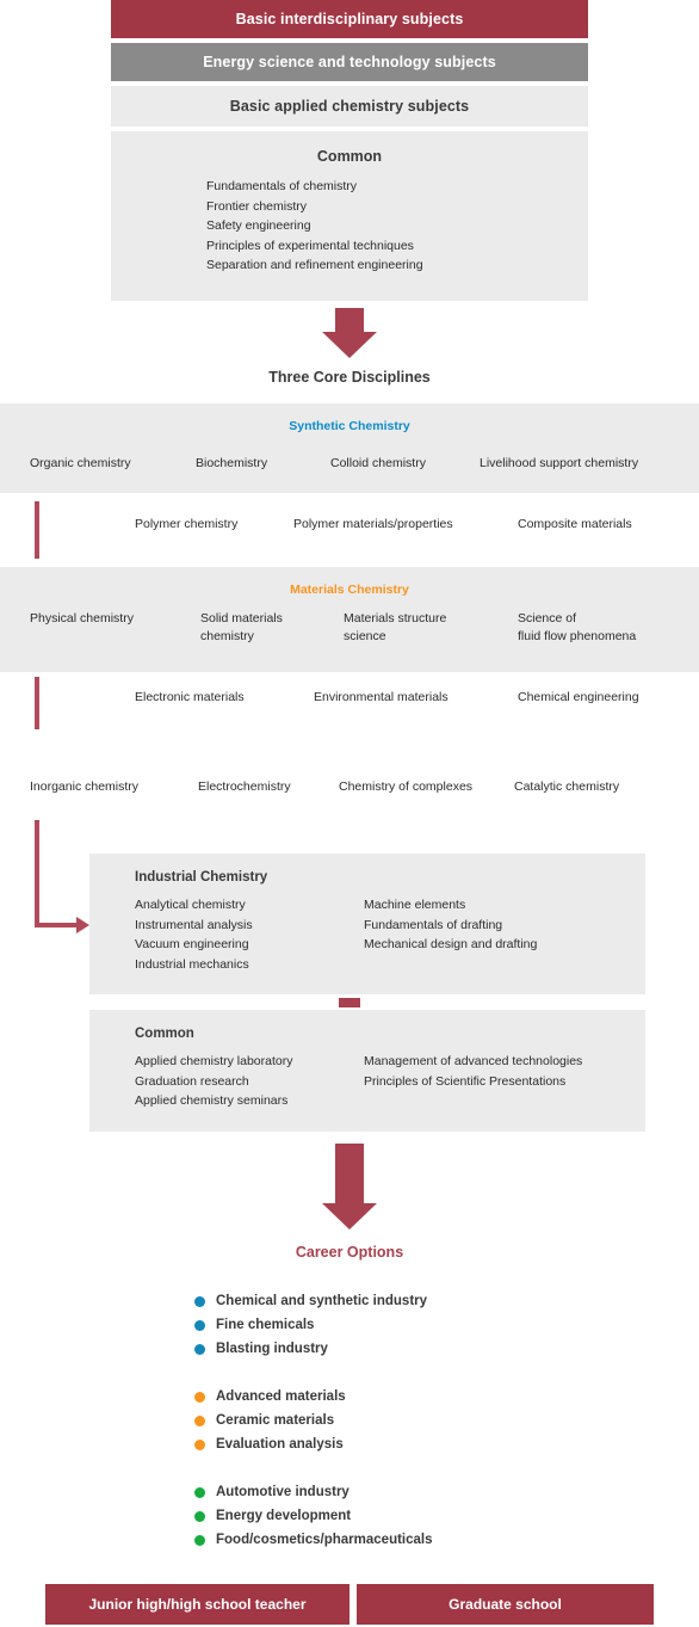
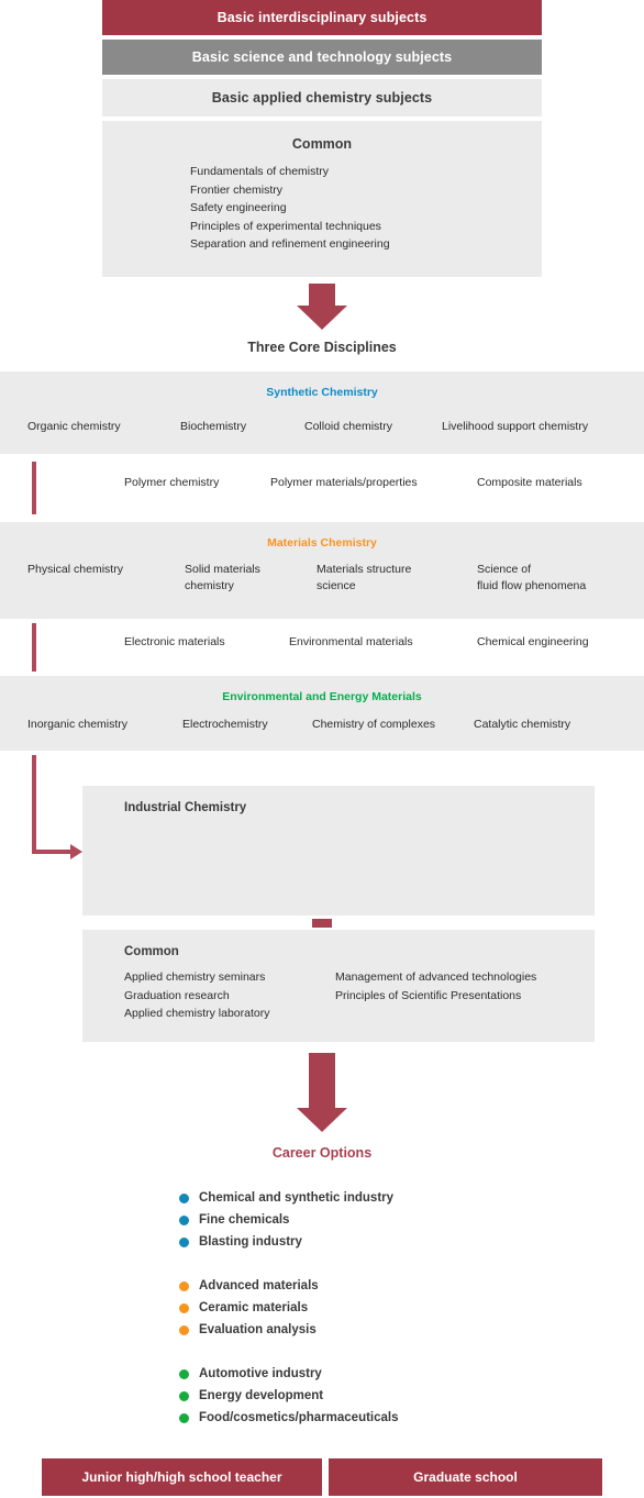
  Basic interdisciplinary subjects
- Energy science and technology subjects
+ Basic science and technology subjects
  Basic applied chemistry subjects
  Common
  Fundamentals of chemistry
  Frontier chemistry
  Safety engineering
  Principles of experimental techniques
  Separation and refinement engineering
  Three Core Disciplines
  Synthetic Chemistry
  Organic chemistry
  Biochemistry
  Colloid chemistry
  Livelihood support chemistry
  Polymer chemistry
  Polymer materials/properties
  Composite materials
  Materials Chemistry
  Physical chemistry
  Solid materials
  chemistry
  Materials structure
  science
  Science of
  fluid flow phenomena
  Electronic materials
  Environmental materials
  Chemical engineering
+ Environmental and Energy Materials
  Inorganic chemistry
  Electrochemistry
  Chemistry of complexes
  Catalytic chemistry
  Industrial Chemistry
- Analytical chemistry
- Instrumental analysis
- Vacuum engineering
- Industrial mechanics
- Machine elements
- Fundamentals of drafting
- Mechanical design and drafting
  Common
- Applied chemistry laboratory
+ Applied chemistry seminars
  Graduation research
- Applied chemistry seminars
+ Applied chemistry laboratory
  Management of advanced technologies
  Principles of Scientific Presentations
  Career Options
  Chemical and synthetic industry
  Fine chemicals
  Blasting industry
  Advanced materials
  Ceramic materials
  Evaluation analysis
  Automotive industry
  Energy development
  Food/cosmetics/pharmaceuticals
  Junior high/high school teacher
  Graduate school
